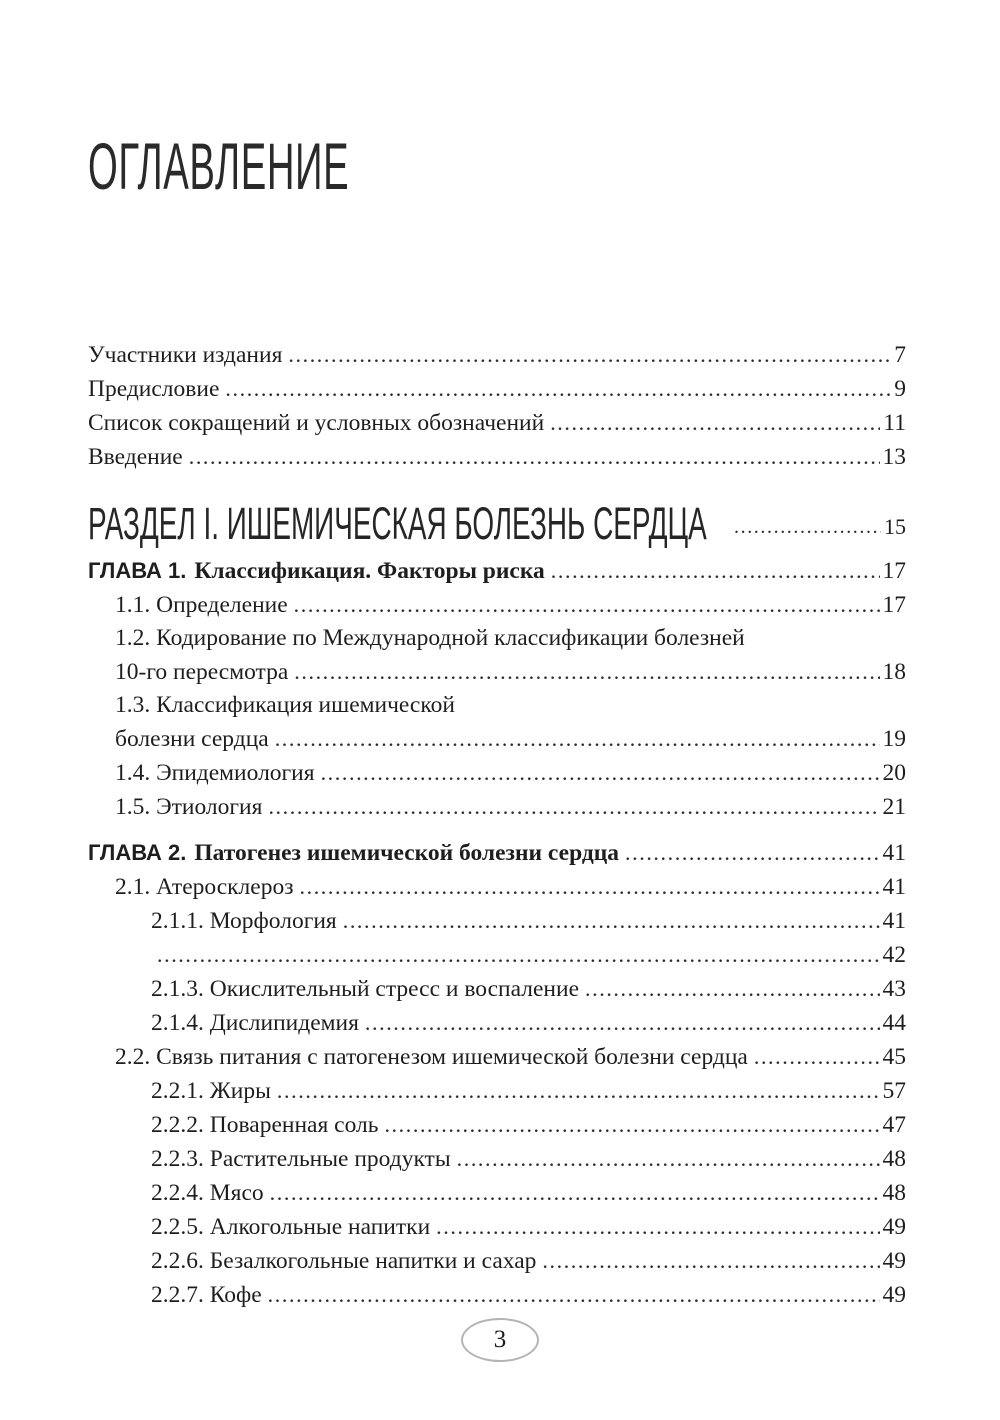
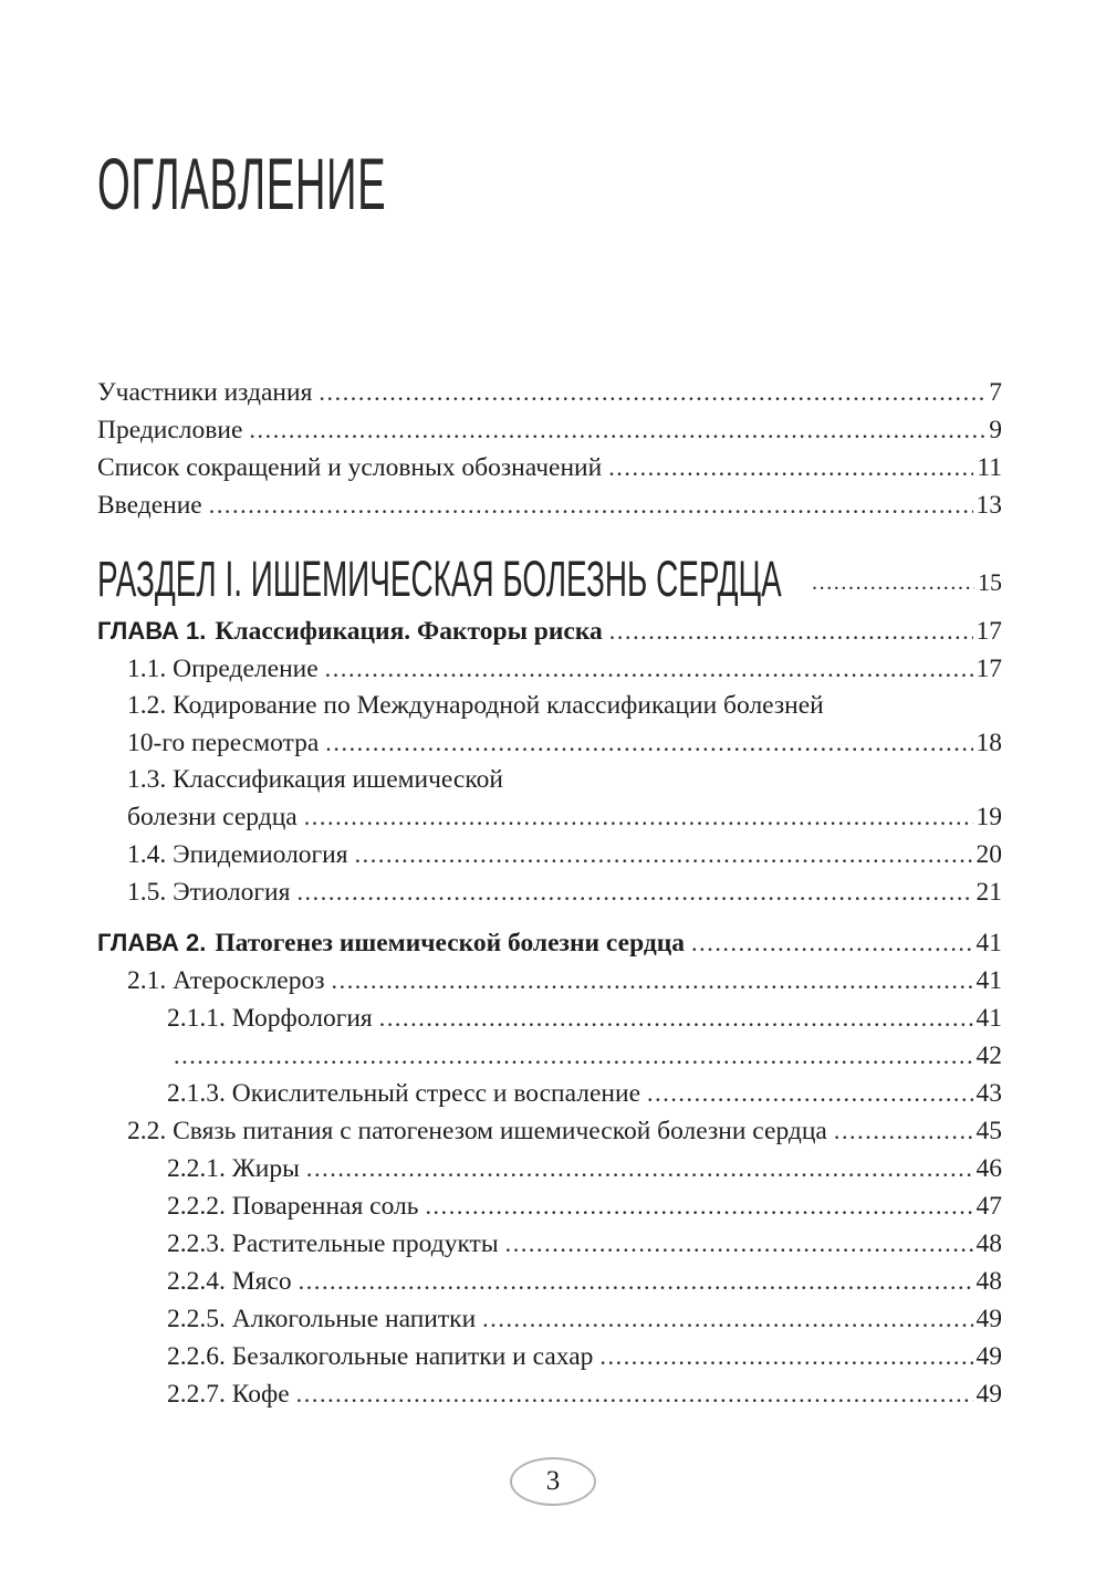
  ОГЛАВЛЕНИЕ
  Участники издания
  7
  Предисловие
  9
  Список сокращений и условных обозначений
  11
  Введение
  13
  РАЗДЕЛ I. ИШЕМИЧЕСКАЯ БОЛЕЗНЬ СЕРДЦА
  15
  ГЛАВА 1.
  Классификация. Факторы риска
  17
  1.1. Определение
  17
  1.2. Кодирование по Международной классификации болезней
  10-го пересмотра
  18
  1.3. Классификация ишемической
  болезни сердца
  19
  1.4. Эпидемиология
  20
  1.5. Этиология
  21
  ГЛАВА 2.
  Патогенез ишемической болезни сердца
  41
  2.1. Атеросклероз
  41
  2.1.1. Морфология
  41
  42
  2.1.3. Окислительный стресс и воспаление
  43
- 2.1.4. Дислипидемия
- 44
  2.2. Связь питания с патогенезом ишемической болезни сердца
  45
  2.2.1. Жиры
- 57
+ 46
  2.2.2. Поваренная соль
  47
  2.2.3. Растительные продукты
  48
  2.2.4. Мясо
  48
  2.2.5. Алкогольные напитки
  49
  2.2.6. Безалкогольные напитки и сахар
  49
  2.2.7. Кофе
  49
  3
